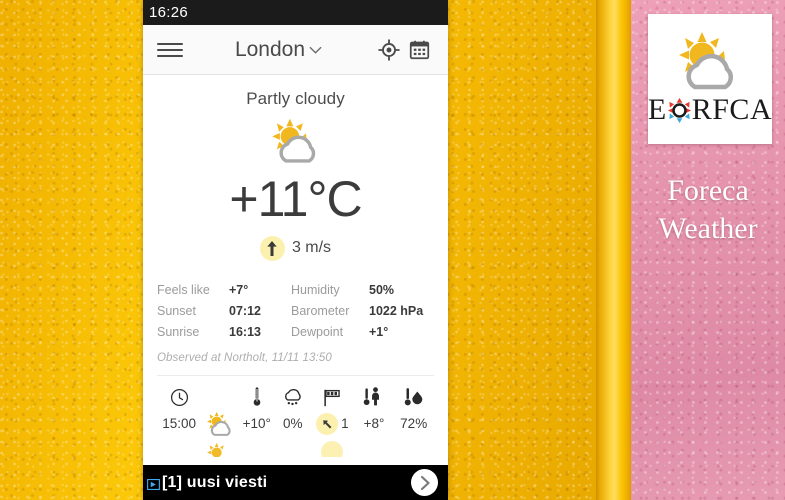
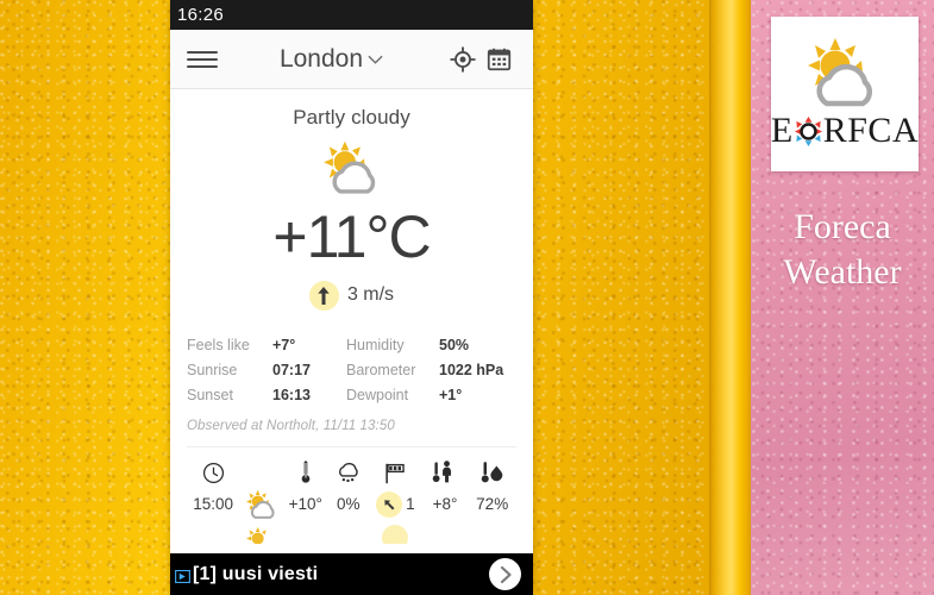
  E
  R
  F
  C
  A
  Foreca
  Weather
  16:26
  London
  Partly cloudy
  +11°C
  3 m/s
  Feels like
  +7°
  Humidity
  50%
- Sunset
+ Sunrise
- 07:12
+ 07:17
  Barometer
  1022 hPa
- Sunrise
+ Sunset
  16:13
  Dewpoint
  +1°
  Observed at Northolt, 11/11 13:50
  15:00
  +10°
  0%
  1
  +8°
  72%
  [1] uusi viesti
